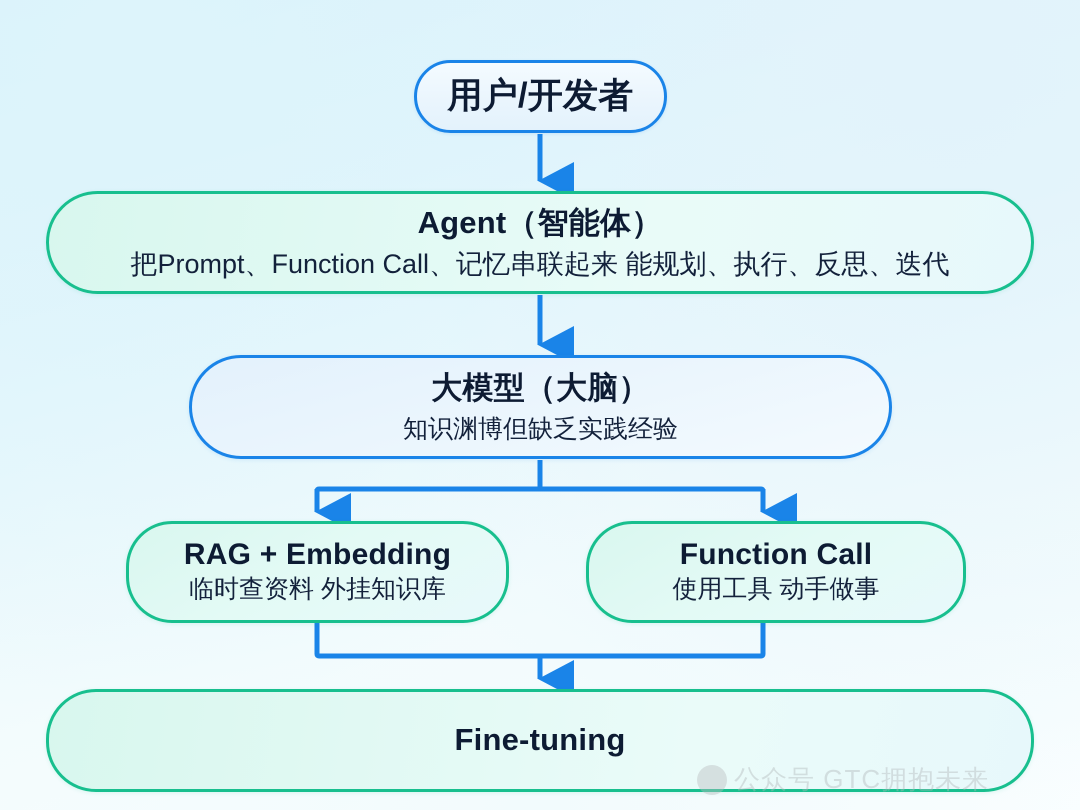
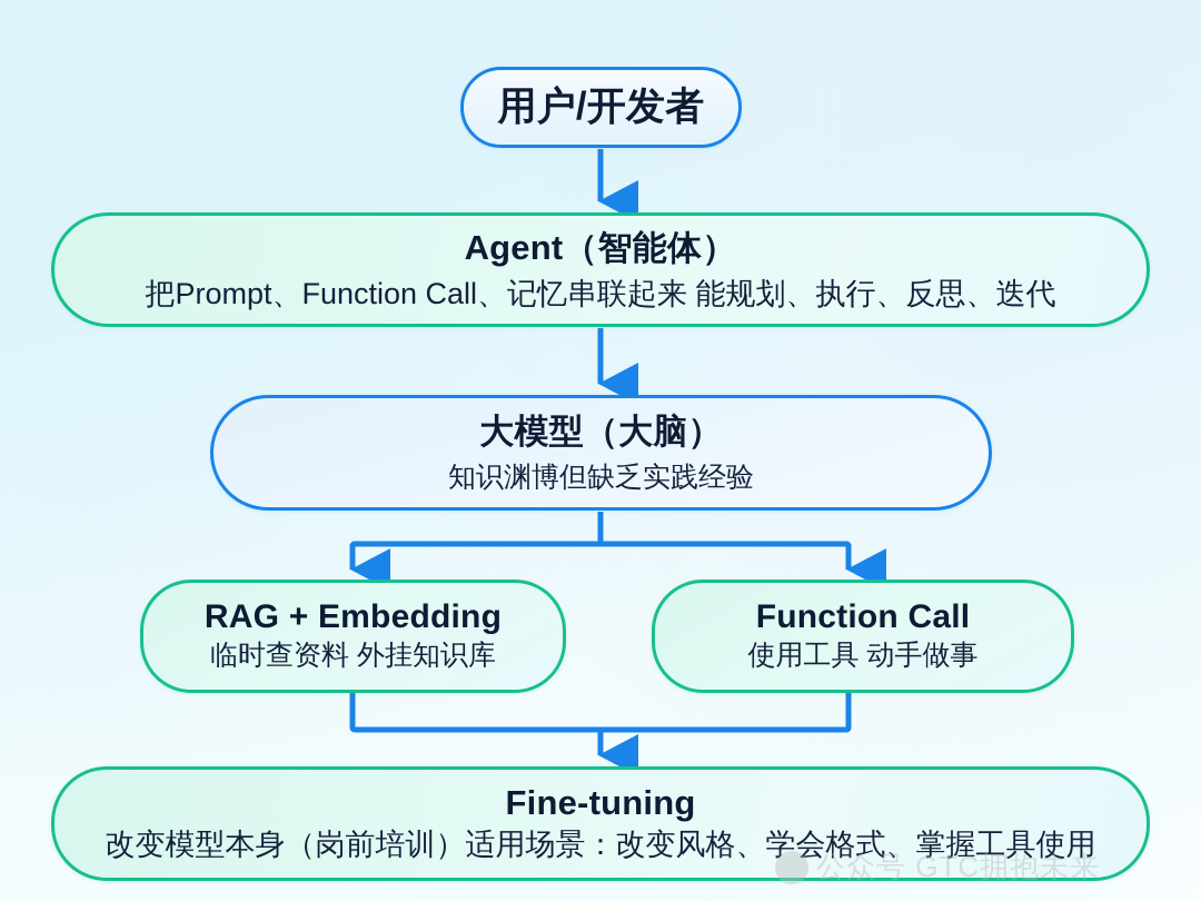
  用户/开发者
  Agent（智能体）
  把Prompt、Function Call、记忆串联起来 能规划、执行、反思、迭代
  大模型（大脑）
  知识渊博但缺乏实践经验
  RAG + Embedding
  临时查资料 外挂知识库
  Function Call
  使用工具 动手做事
  Fine-tuning
+ 改变模型本身（岗前培训）适用场景：改变风格、学会格式、掌握工具使用
  公众号 GTC拥抱未来
